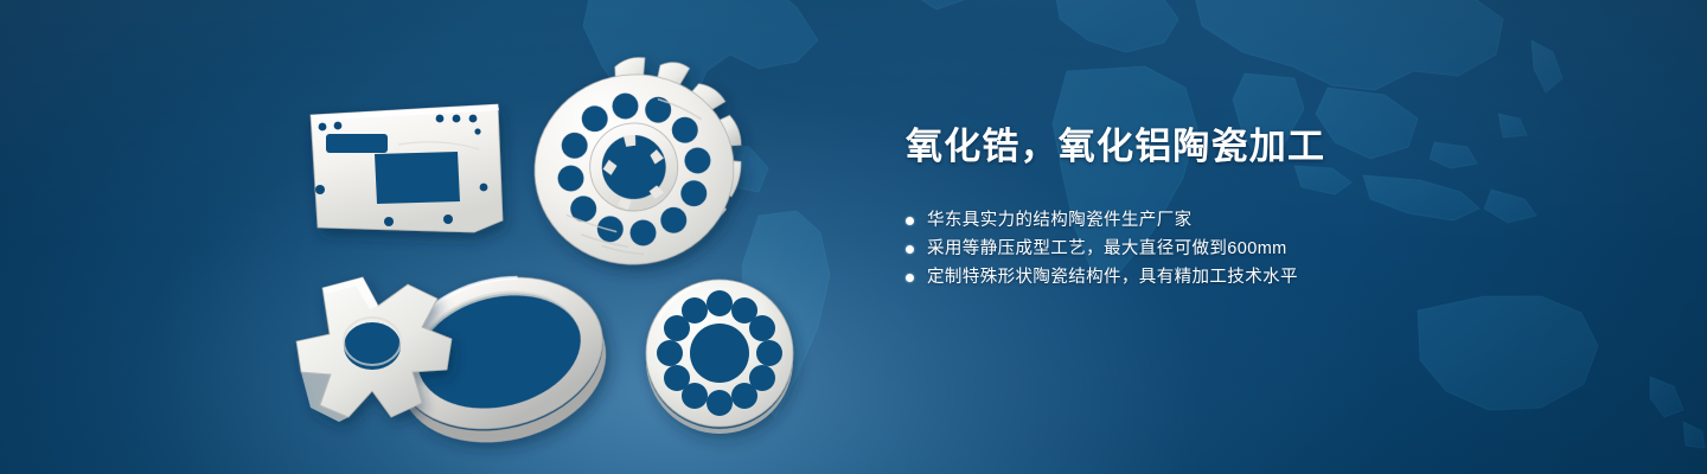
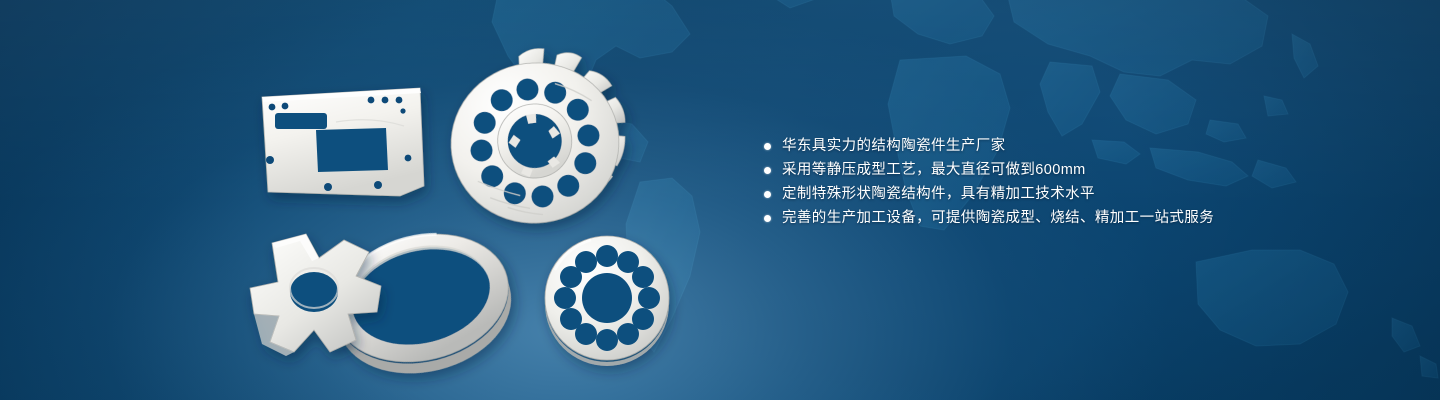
- 氧化锆，氧化铝陶瓷加工
  华东具实力的结构陶瓷件生产厂家
  采用等静压成型工艺，最大直径可做到600mm
  定制特殊形状陶瓷结构件，具有精加工技术水平
+ 完善的生产加工设备，可提供陶瓷成型、烧结、精加工一站式服务
